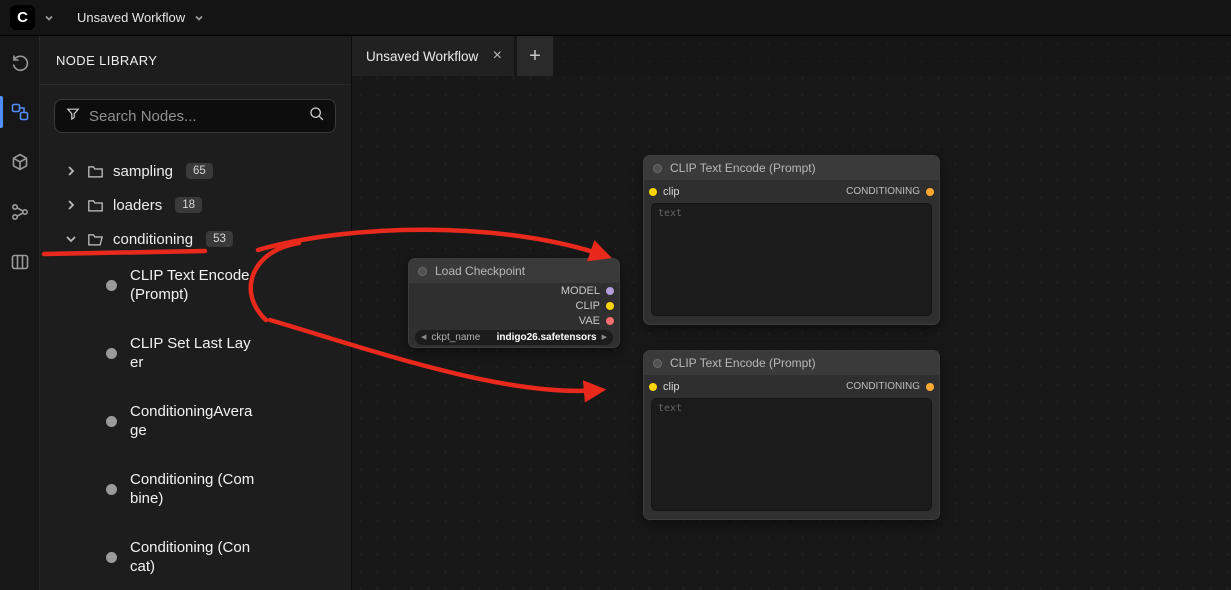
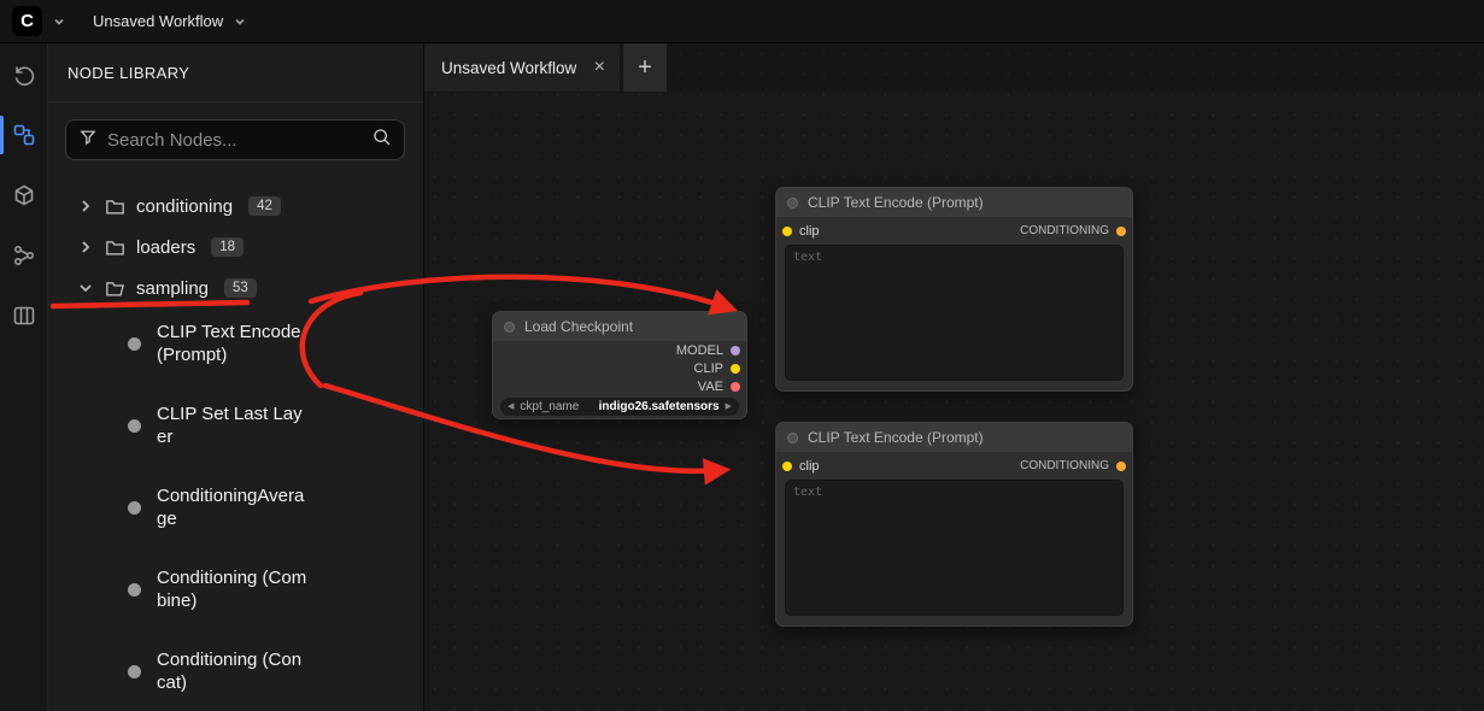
  C
  Unsaved Workflow
  NODE LIBRARY
  Search Nodes...
- sampling
+ conditioning
- 65
+ 42
  loaders
  18
- conditioning
+ sampling
  53
  CLIP Text Encode (Prompt)
  CLIP Set Last Layer
  ConditioningAverage
  Conditioning (Combine)
  Conditioning (Concat)
  Unsaved Workflow
  ×
  +
  Load Checkpoint
  MODEL
  CLIP
  VAE
  ckpt_name
  indigo26.safetensors
  CLIP Text Encode (Prompt)
  clip
  CONDITIONING
  text
  CLIP Text Encode (Prompt)
  clip
  CONDITIONING
  text
